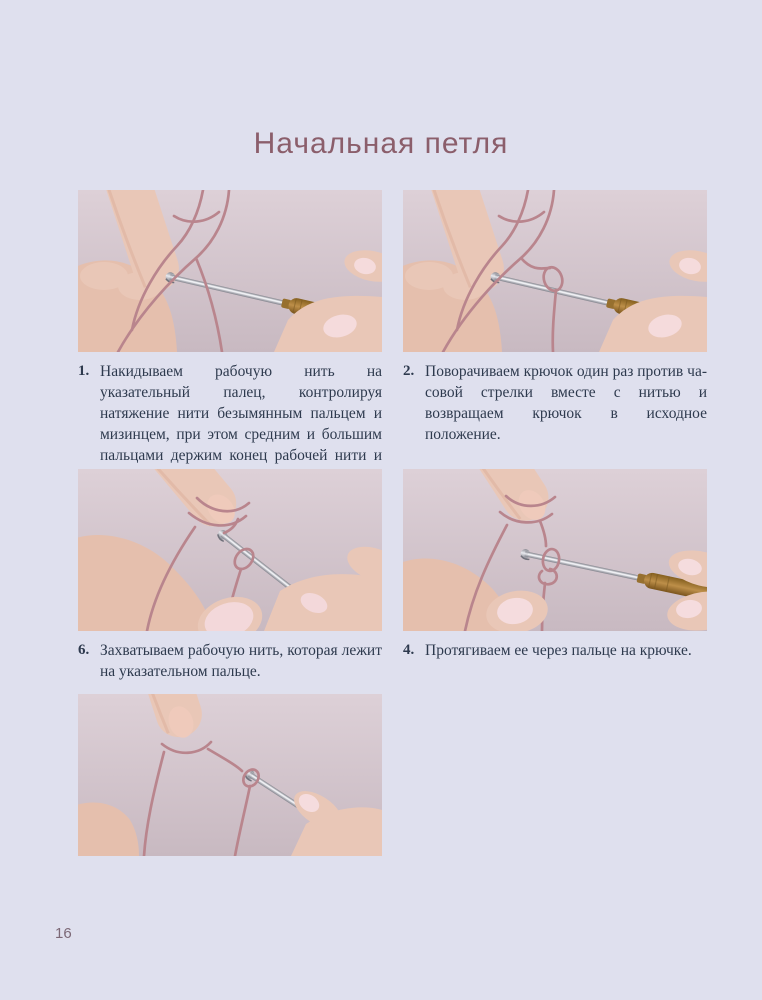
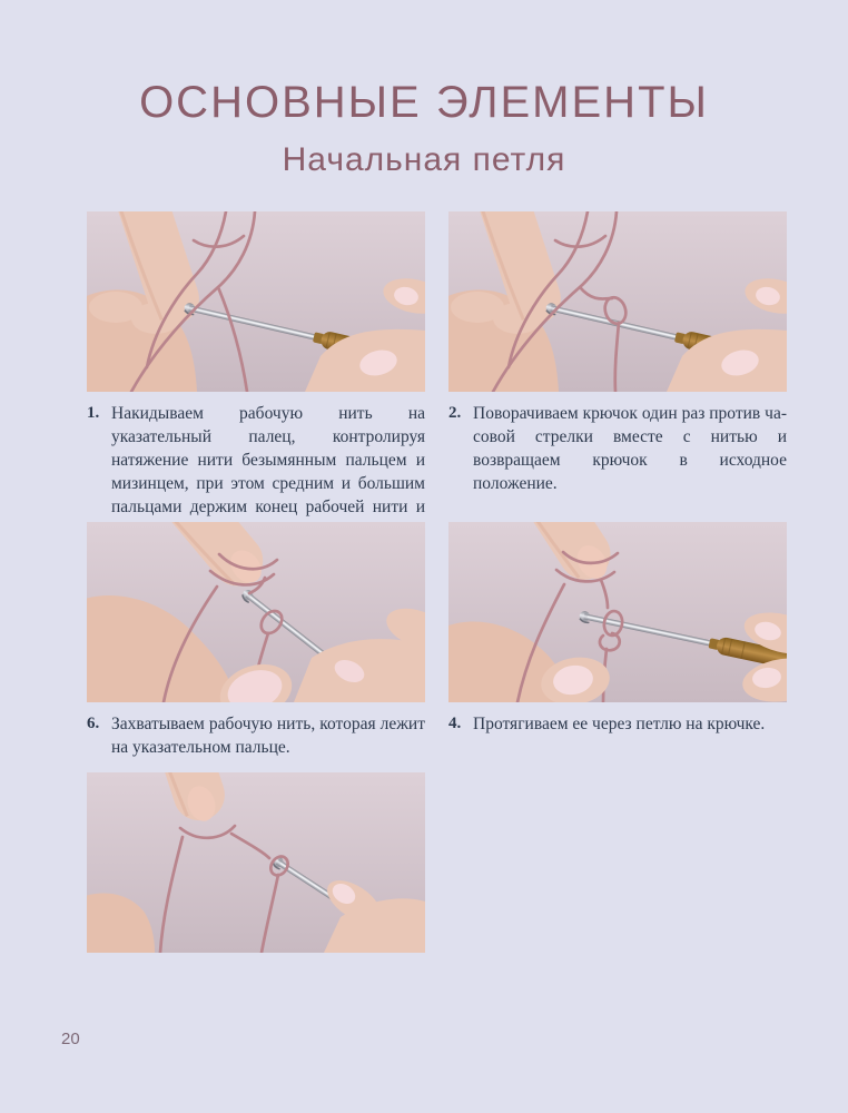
+ ОСНОВНЫЕ ЭЛЕМЕНТЫ
  Начальная петля
  1.
  Накидываем рабочую нить на указательный палец, контролируя натяжение нити без­ымянным пальцем и мизинцем, при этом средним и большим пальцами держим конец рабочей нити и
  2.
  Поворачиваем крючок один раз против ча­совой стрелки вместе с нитью и возвраща­ем крючок в исходное положение.
  6.
  Захватываем рабочую нить, которая лежит на указательном пальце.
  4.
- Протягиваем ее через пальце на крючке.
+ Протягиваем ее через петлю на крючке.
- 16
+ 20
